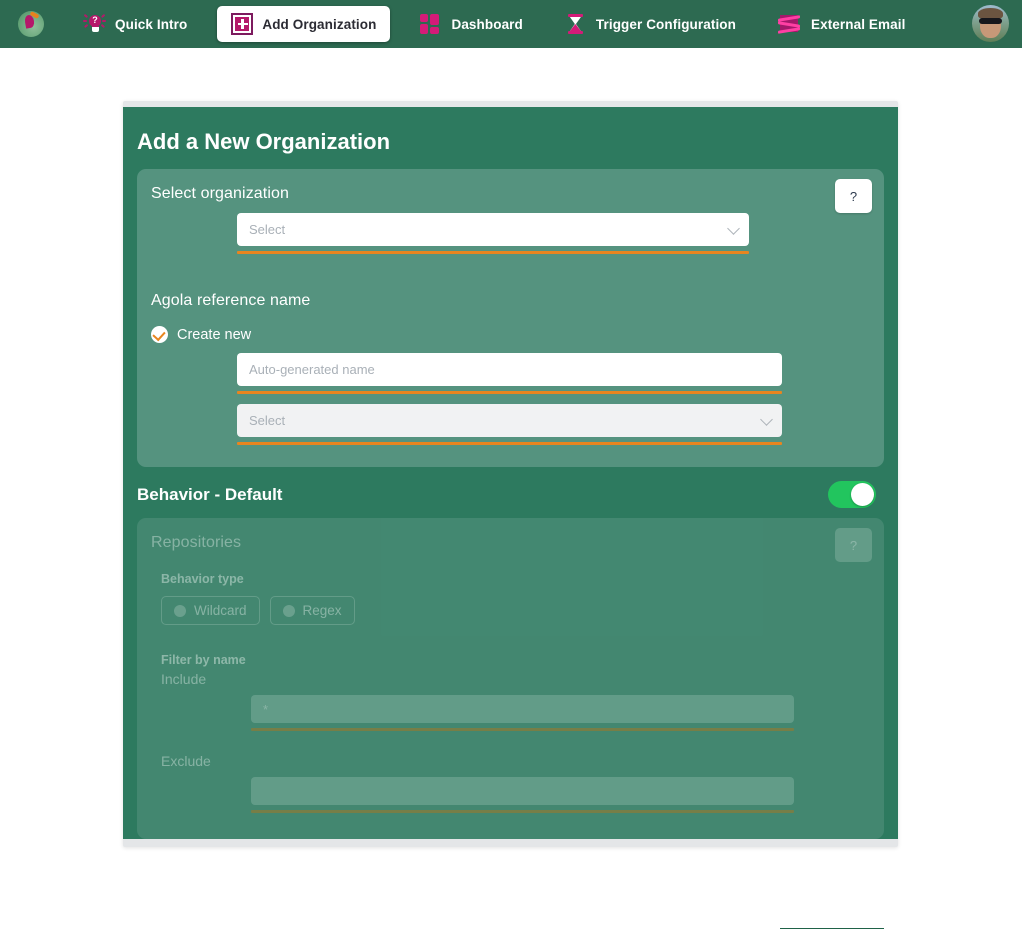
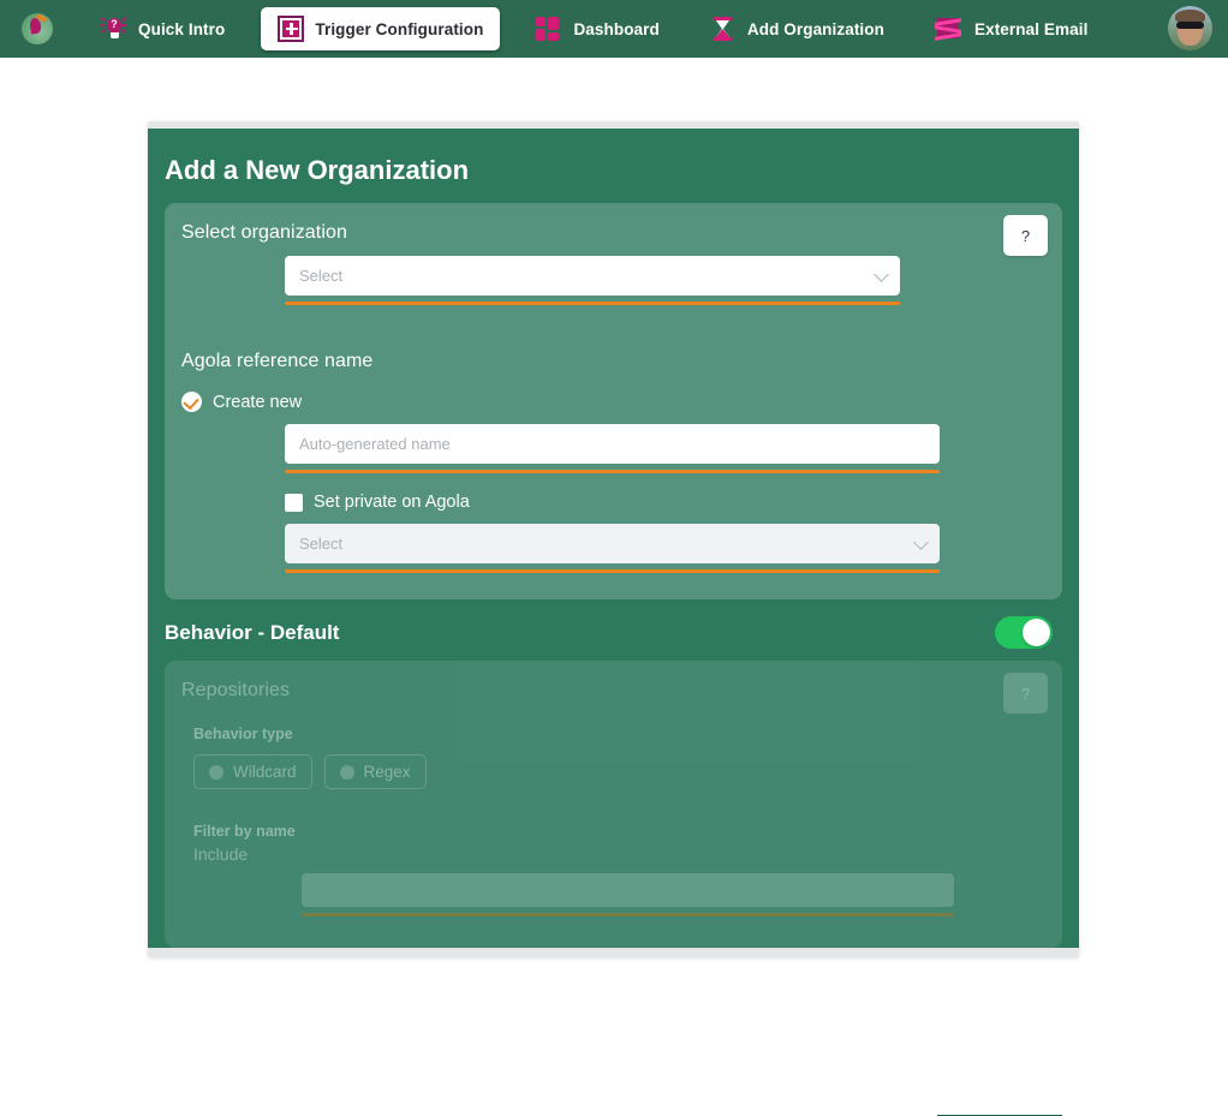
  Quick Intro
- Add Organization
+ Trigger Configuration
  Dashboard
- Trigger Configuration
+ Add Organization
  External Email
  Add a New Organization
  ?
  Select organization
  Select
  Agola reference name
  Create new
  Auto-generated name
+ Set private on Agola
  Select
  Behavior - Default
  ?
  Repositories
  Behavior type
  Wildcard
  Regex
  Filter by name
  Include
- *
- Exclude
